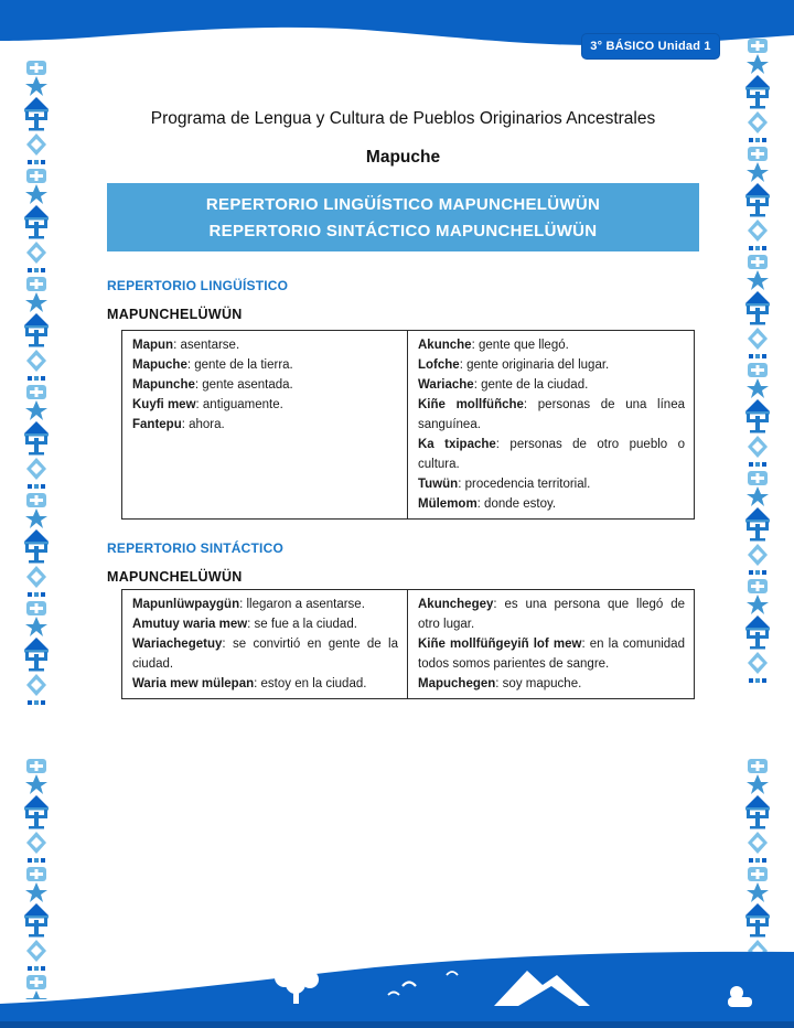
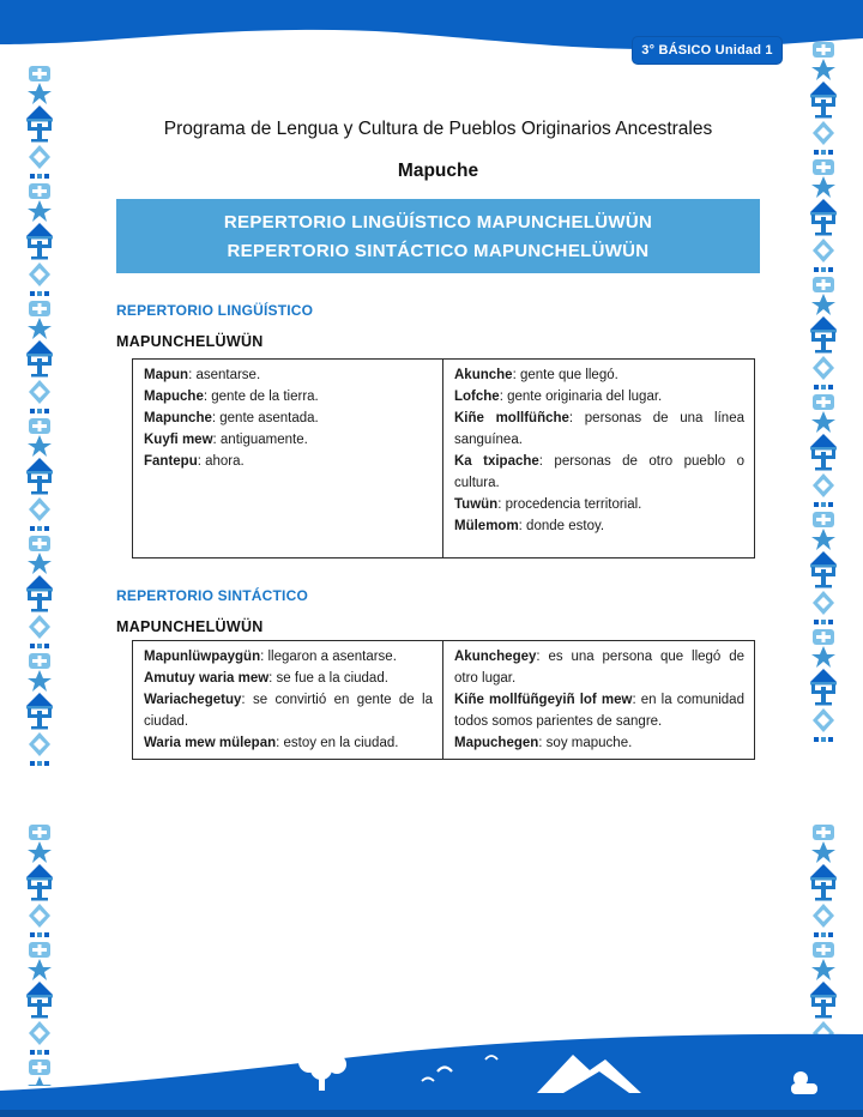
  3° BÁSICO Unidad 1
  Programa de Lengua y Cultura de Pueblos Originarios Ancestrales
  Mapuche
  REPERTORIO LINGÜÍSTICO MAPUNCHELÜWÜN
  REPERTORIO SINTÁCTICO MAPUNCHELÜWÜN
  REPERTORIO LINGÜÍSTICO
  MAPUNCHELÜWÜN
  Mapun: asentarse.
  Mapuche: gente de la tierra.
  Mapunche: gente asentada.
  Kuyfi mew: antiguamente.
  Fantepu: ahora.
  Akunche: gente que llegó.
  Lofche: gente originaria del lugar.
- Wariache: gente de la ciudad.
  Kiñe mollfüñche: personas de una línea sanguínea.
  Ka txipache: personas de otro pueblo o cultura.
  Tuwün: procedencia territorial.
  Mülemom: donde estoy.
  REPERTORIO SINTÁCTICO
  MAPUNCHELÜWÜN
  Mapunlüwpaygün: llegaron a asentarse.
  Amutuy waria mew: se fue a la ciudad.
  Wariachegetuy: se convirtió en gente de la ciudad.
  Waria mew mülepan: estoy en la ciudad.
  Akunchegey: es una persona que llegó de otro lugar.
  Kiñe mollfüñgeyiñ lof mew: en la comunidad todos somos parientes de sangre.
  Mapuchegen: soy mapuche.
